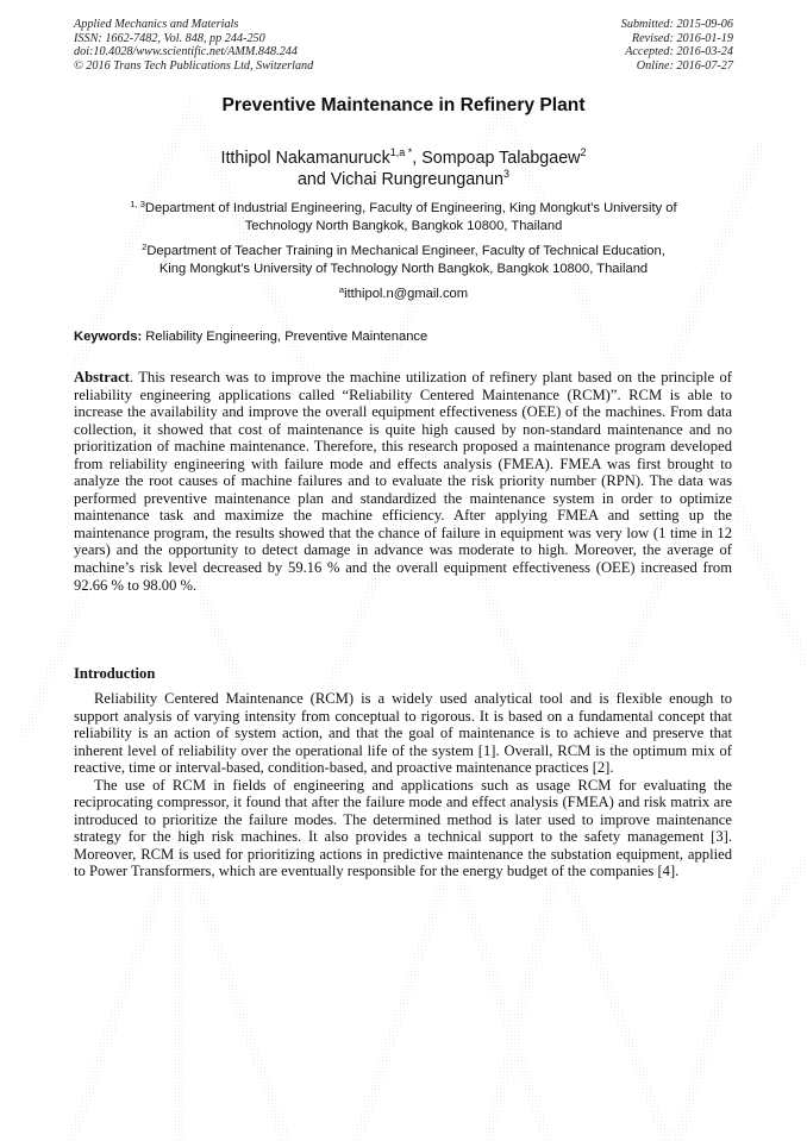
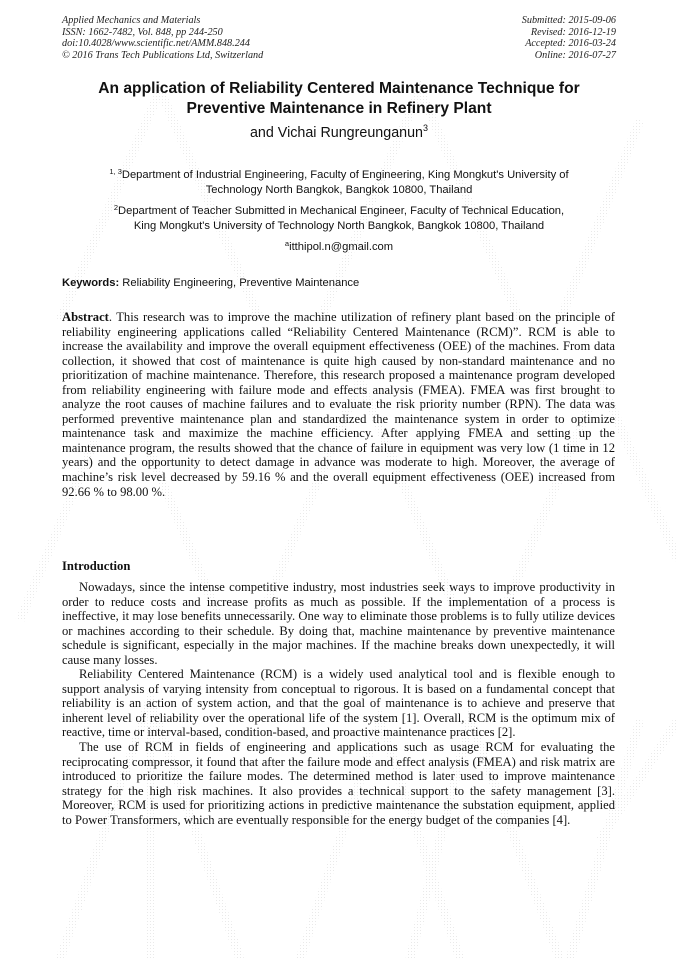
  Applied Mechanics and Materials
  ISSN: 1662-7482, Vol. 848, pp 244-250
  doi:10.4028/www.scientific.net/AMM.848.244
  © 2016 Trans Tech Publications Ltd, Switzerland
  Submitted: 2015-09-06
- Revised: 2016-01-19
+ Revised: 2016-12-19
  Accepted: 2016-03-24
  Online: 2016-07-27
+ An application of Reliability Centered Maintenance Technique for
  Preventive Maintenance in Refinery Plant
- Itthipol Nakamanuruck1,a *, Sompoap Talabgaew2
  and Vichai Rungreunganun3
  1, 3Department of Industrial Engineering, Faculty of Engineering, King Mongkut's University of
  Technology North Bangkok, Bangkok 10800, Thailand
- 2Department of Teacher Training in Mechanical Engineer, Faculty of Technical Education,
+ 2Department of Teacher Submitted in Mechanical Engineer, Faculty of Technical Education,
  King Mongkut's University of Technology North Bangkok, Bangkok 10800, Thailand
  aitthipol.n@gmail.com
  Keywords: Reliability Engineering, Preventive Maintenance
  Abstract. This research was to improve the machine utilization of refinery plant based on the principle of reliability engineering applications called “Reliability Centered Maintenance (RCM)”. RCM is able to increase the availability and improve the overall equipment effectiveness (OEE) of the machines. From data collection, it showed that cost of maintenance is quite high caused by non-standard maintenance and no prioritization of machine maintenance. Therefore, this research proposed a maintenance program developed from reliability engineering with failure mode and effects analysis (FMEA). FMEA was first brought to analyze the root causes of machine failures and to evaluate the risk priority number (RPN). The data was performed preventive maintenance plan and standardized the maintenance system in order to optimize maintenance task and maximize the machine efficiency. After applying FMEA and setting up the maintenance program, the results showed that the chance of failure in equipment was very low (1 time in 12 years) and the opportunity to detect damage in advance was moderate to high. Moreover, the average of machine’s risk level decreased by 59.16 % and the overall equipment effectiveness (OEE) increased from 92.66 % to 98.00 %.
  Introduction
+ Nowadays, since the intense competitive industry, most industries seek ways to improve productivity in order to reduce costs and increase profits as much as possible. If the implementation of a process is ineffective, it may lose benefits unnecessarily. One way to eliminate those problems is to fully utilize devices or machines according to their schedule. By doing that, machine maintenance by preventive maintenance schedule is significant, especially in the major machines. If the machine breaks down unexpectedly, it will cause many losses.
  Reliability Centered Maintenance (RCM) is a widely used analytical tool and is flexible enough to support analysis of varying intensity from conceptual to rigorous. It is based on a fundamental concept that reliability is an action of system action, and that the goal of maintenance is to achieve and preserve that inherent level of reliability over the operational life of the system [1]. Overall, RCM is the optimum mix of reactive, time or interval-based, condition-based, and proactive maintenance practices [2].
  The use of RCM in fields of engineering and applications such as usage RCM for evaluating the reciprocating compressor, it found that after the failure mode and effect analysis (FMEA) and risk matrix are introduced to prioritize the failure modes. The determined method is later used to improve maintenance strategy for the high risk machines. It also provides a technical support to the safety management [3]. Moreover, RCM is used for prioritizing actions in predictive maintenance the substation equipment, applied to Power Transformers, which are eventually responsible for the energy budget of the companies [4].
